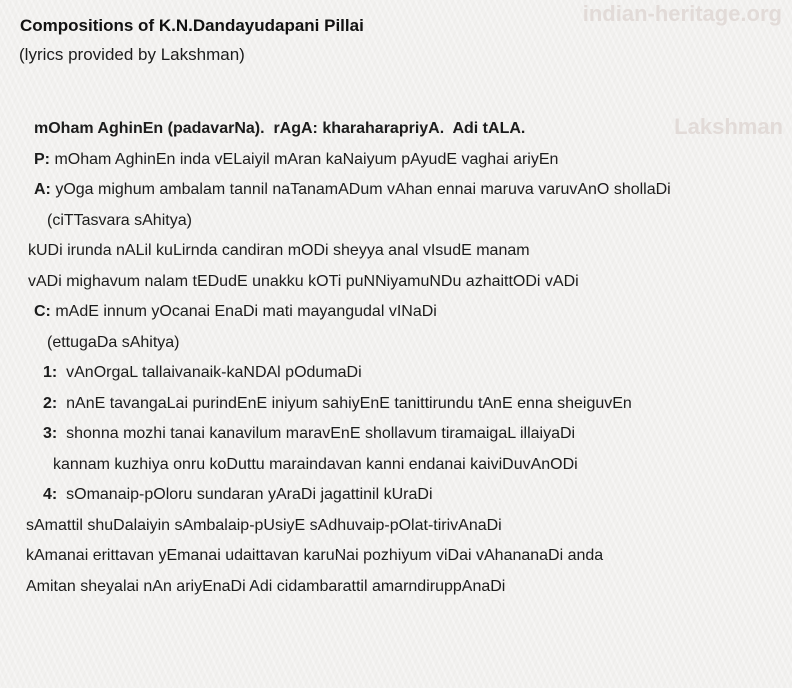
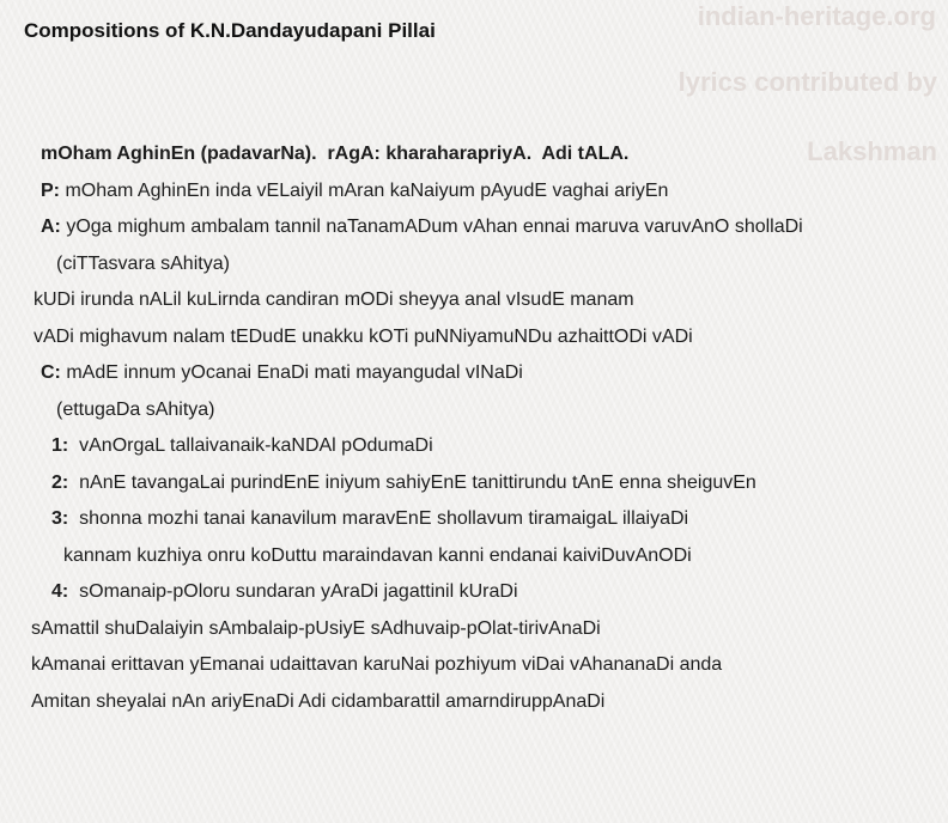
  Compositions of K.N.Dandayudapani Pillai
- (lyrics provided by Lakshman)
  indian-heritage.org
+ lyrics contributed by
  Lakshman
  mOham AghinEn (padavarNa). rAgA: kharaharapriyA. Adi tALA.
  P: mOham AghinEn inda vELaiyil mAran kaNaiyum pAyudE vaghai ariyEn
  A: yOga mighum ambalam tannil naTanamADum vAhan ennai maruva varuvAnO shollaDi
  (ciTTasvara sAhitya)
  kUDi irunda nALil kuLirnda candiran mODi sheyya anal vIsudE manam
  vADi mighavum nalam tEDudE unakku kOTi puNNiyamuNDu azhaittODi vADi
  C: mAdE innum yOcanai EnaDi mati mayangudal vINaDi
  (ettugaDa sAhitya)
  1: vAnOrgaL tallaivanaik-kaNDAl pOdumaDi
  2: nAnE tavangaLai purindEnE iniyum sahiyEnE tanittirundu tAnE enna sheiguvEn
  3: shonna mozhi tanai kanavilum maravEnE shollavum tiramaigaL illaiyaDi
  kannam kuzhiya onru koDuttu maraindavan kanni endanai kaiviDuvAnODi
  4: sOmanaip-pOloru sundaran yAraDi jagattinil kUraDi
  sAmattil shuDalaiyin sAmbalaip-pUsiyE sAdhuvaip-pOlat-tirivAnaDi
  kAmanai erittavan yEmanai udaittavan karuNai pozhiyum viDai vAhananaDi anda
  Amitan sheyalai nAn ariyEnaDi Adi cidambarattil amarndiruppAnaDi
